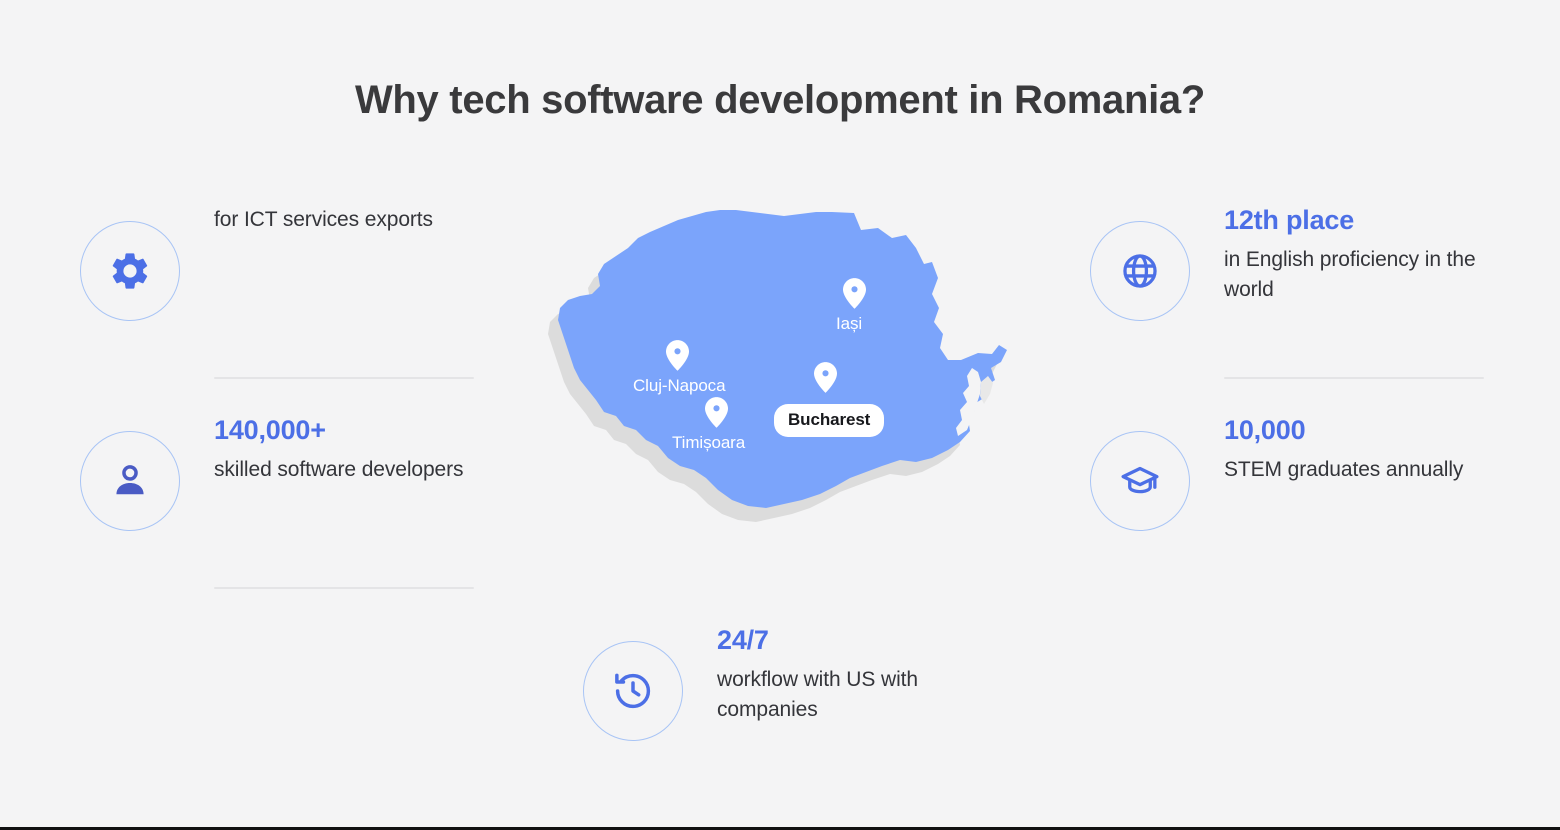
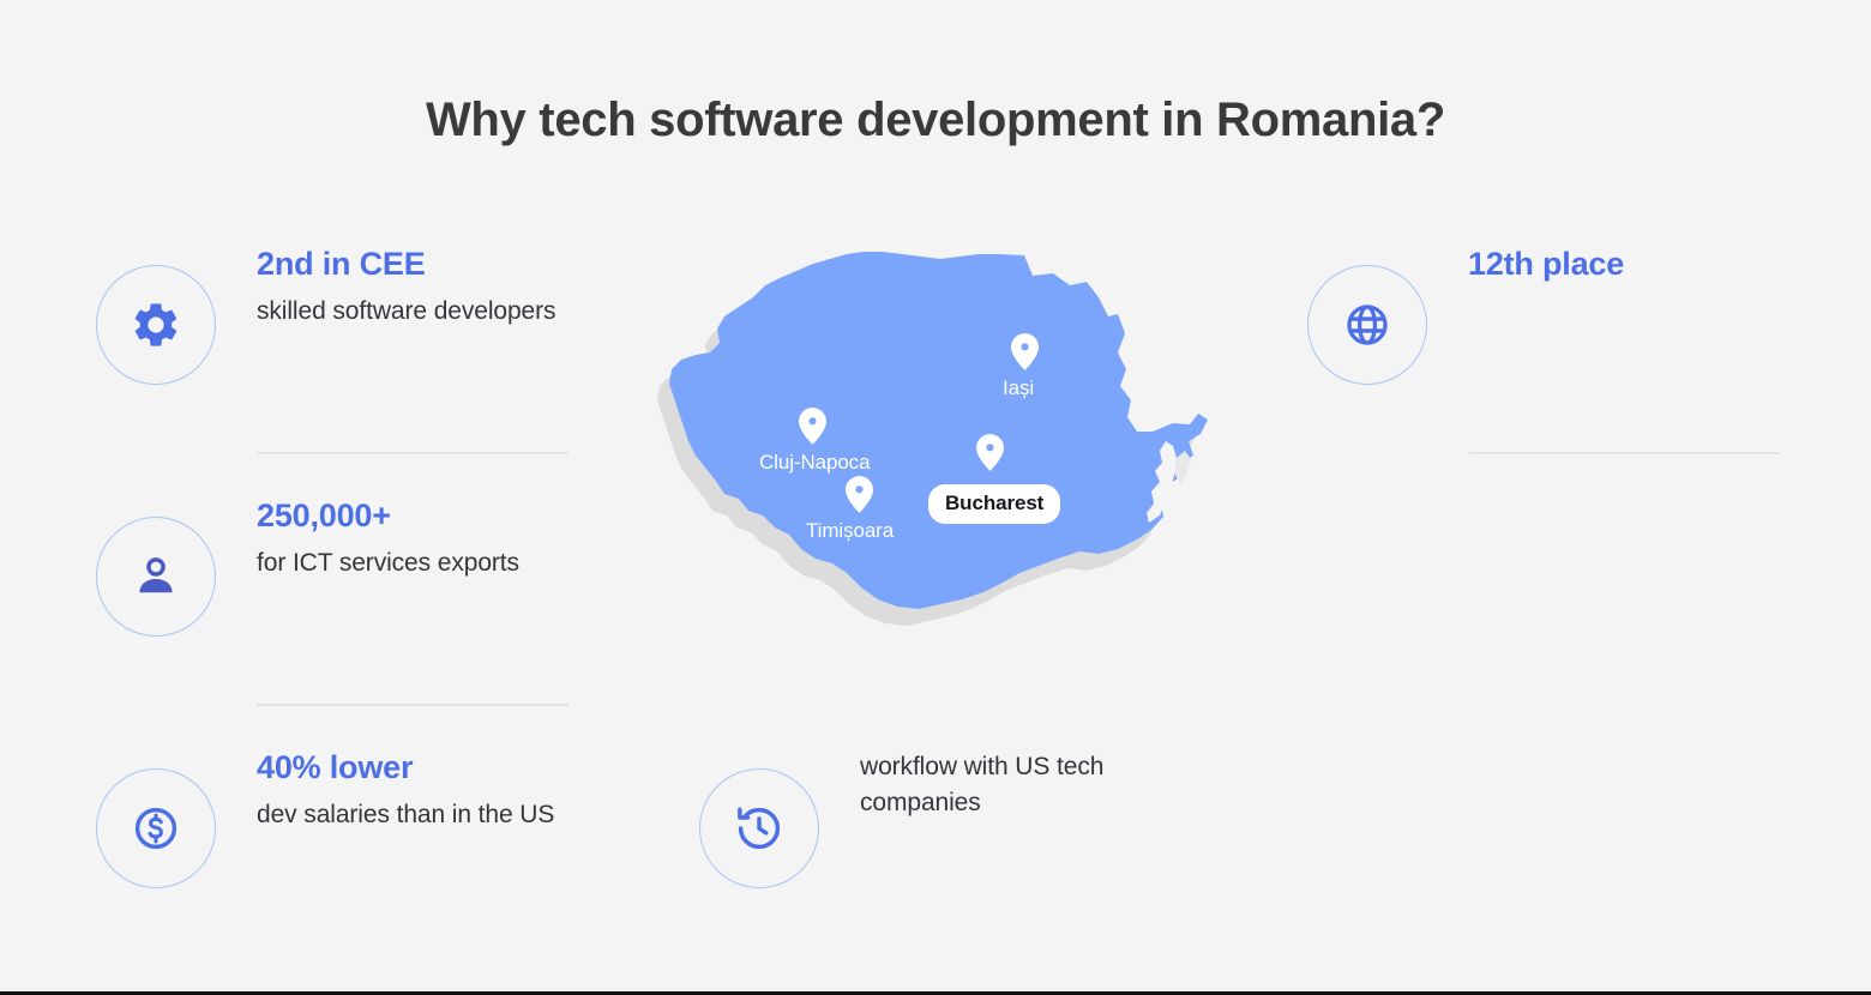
  Why tech software development in Romania?
+ 2nd in CEE
- for ICT services exports
+ skilled software developers
- 140,000+
+ 250,000+
- skilled software developers
+ for ICT services exports
+ 40% lower
+ dev salaries than in the US
  12th place
- in English proficiency in the world
- 10,000
- STEM graduates annually
- 24/7
- workflow with US with companies
+ workflow with US tech companies
  Iași
  Cluj-Napoca
  Timișoara
  Bucharest
